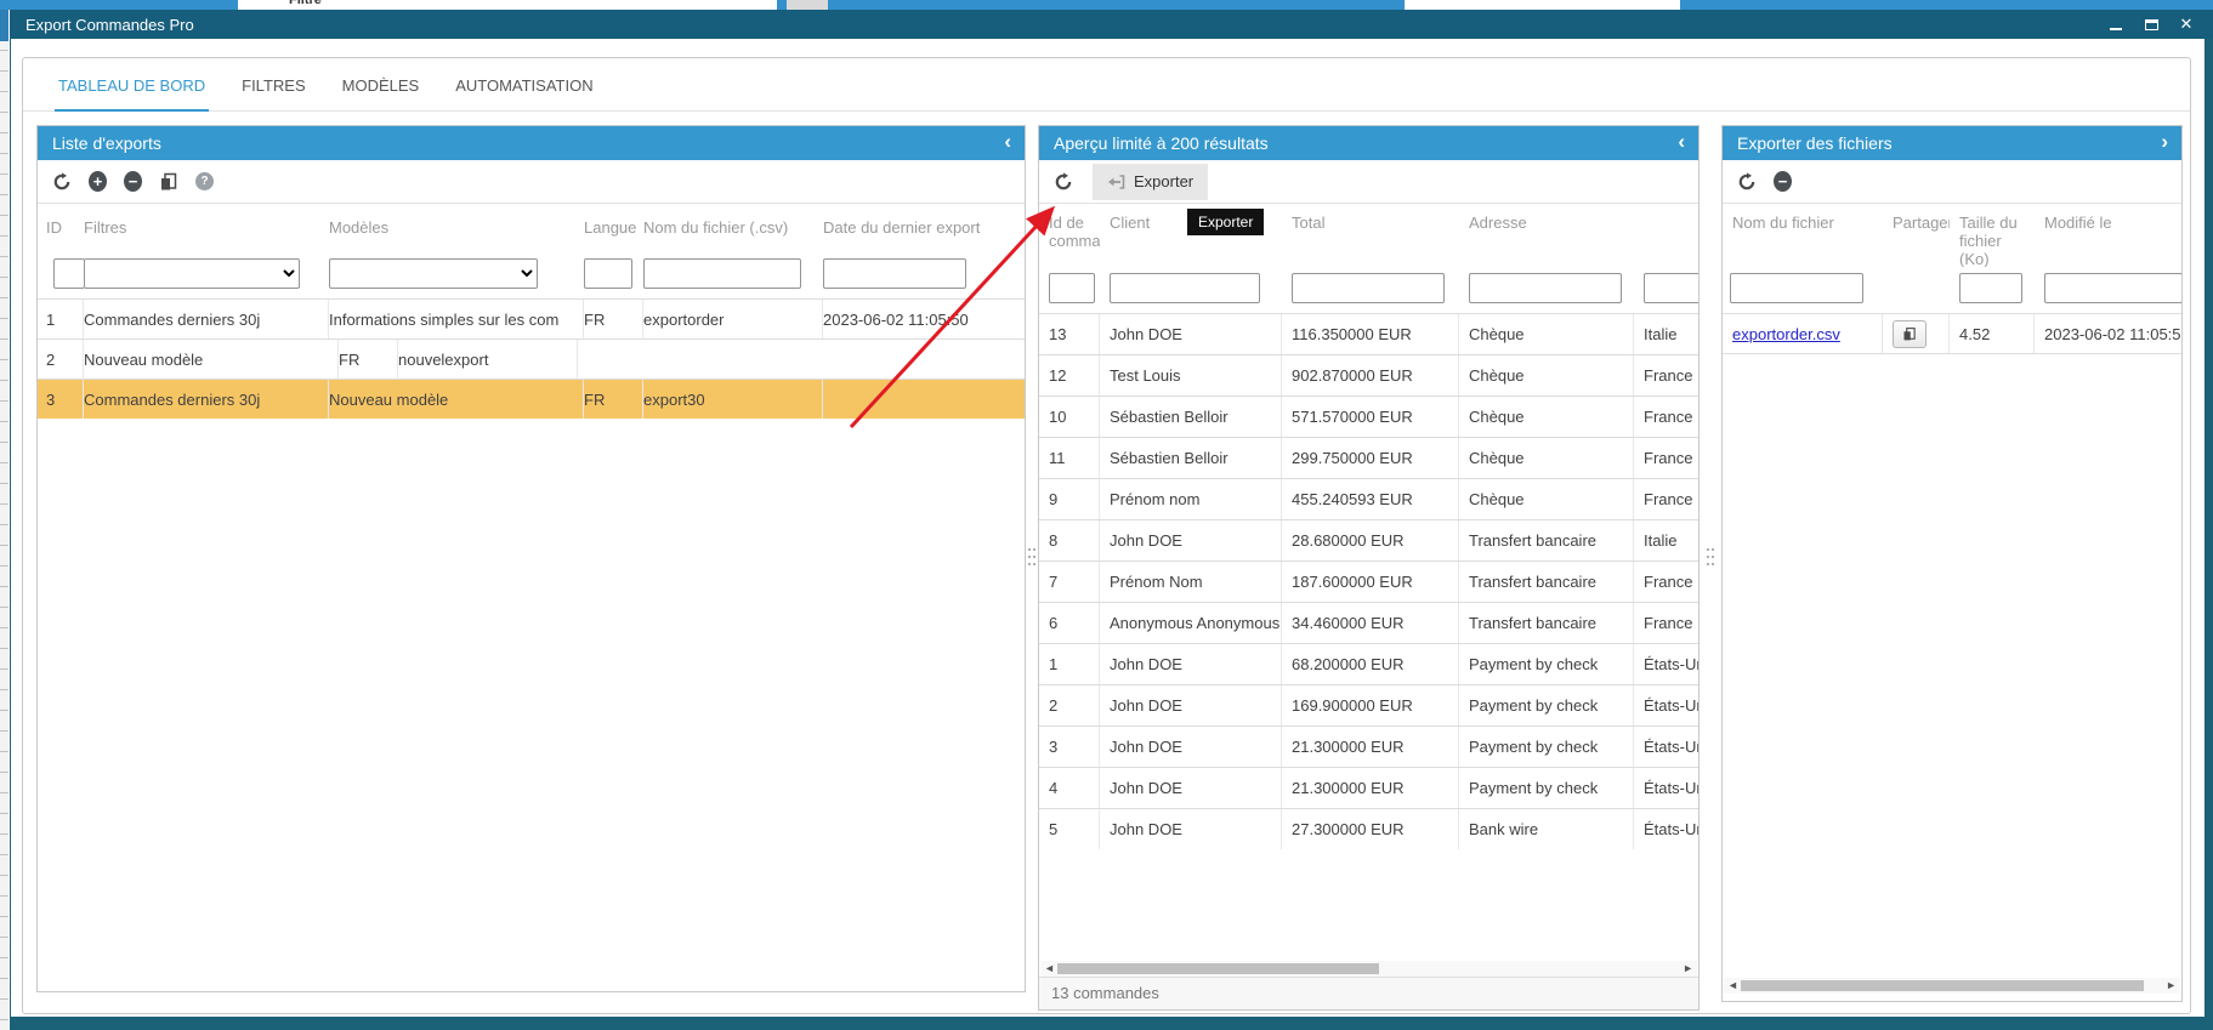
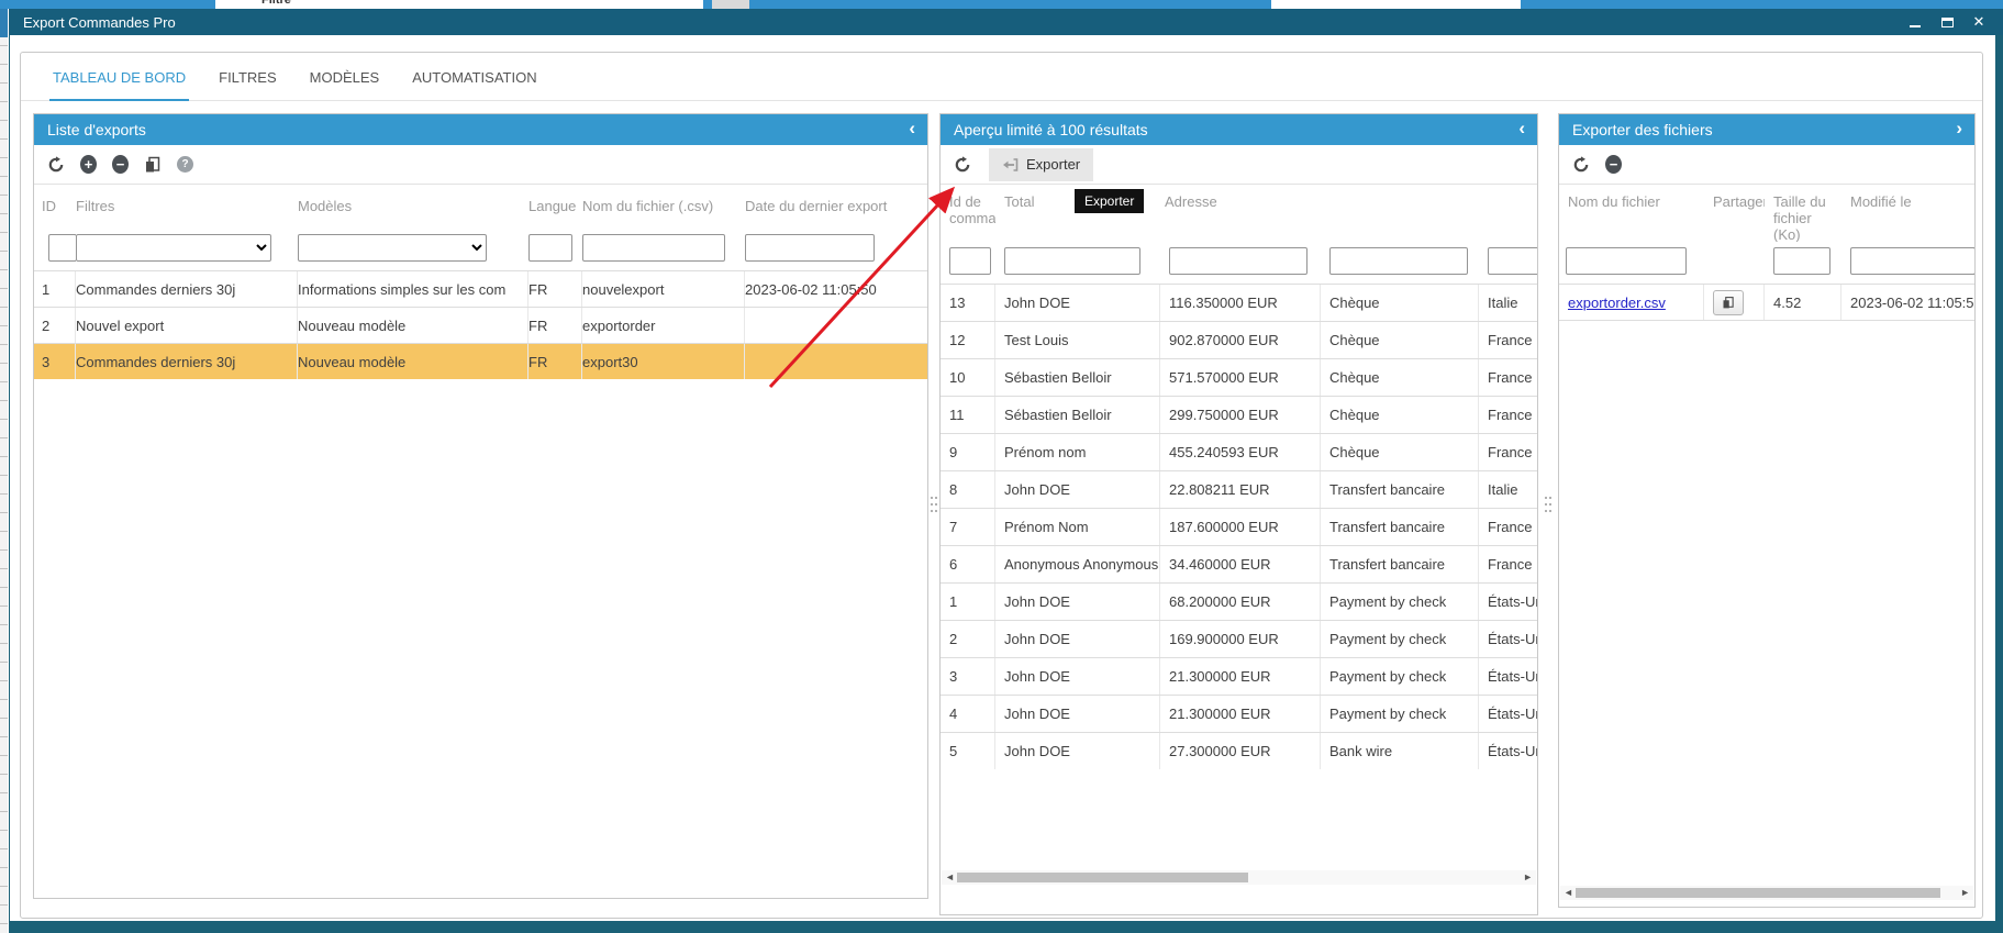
  Filtre
  Export Commandes Pro
  ✕
  TABLEAU DE BORD
  FILTRES
  MODÈLES
  AUTOMATISATION
  Liste d'exports
  ‹
  +
  −
  ?
  ID
  Filtres
  Modèles
  Langue
  Nom du fichier (.csv)
  Date du dernier export
  1
  Commandes derniers 30j
  Informations simples sur les com
  FR
- exportorder
+ nouvelexport
  2023-06-02 11:0550
  2
+ Nouvel export
  Nouveau modèle
  FR
- nouvelexport
+ exportorder
  3
  Commandes derniers 30j
  Nouveau modèle
  FR
  export30
- Aperçu limité à 200 résultats
+ Aperçu limité à 100 résultats
  ‹
  Exporter
  Exporter
  Id de comma
- Client
  Total
  Adresse
  13
  John DOE
  116.350000 EUR
  Chèque
  Italie
  12
  Test Louis
  902.870000 EUR
  Chèque
  France
  10
  Sébastien Belloir
  571.570000 EUR
  Chèque
  France
  11
  Sébastien Belloir
  299.750000 EUR
  Chèque
  France
  9
  Prénom nom
  455.240593 EUR
  Chèque
  France
  8
  John DOE
- 28.680000 EUR
+ 22.808211 EUR
  Transfert bancaire
  Italie
  7
  Prénom Nom
  187.600000 EUR
  Transfert bancaire
  France
  6
  Anonymous Anonymous
  34.460000 EUR
  Transfert bancaire
  France
  1
  John DOE
  68.200000 EUR
  Payment by check
  États-U
  2
  John DOE
  169.900000 EUR
  Payment by check
  États-U
  3
  John DOE
  21.300000 EUR
  Payment by check
  États-U
  4
  John DOE
  21.300000 EUR
  Payment by check
  États-U
  5
  John DOE
  27.300000 EUR
  Bank wire
  États-U
  ◄
  ►
- 13 commandes
  Exporter des fichiers
  ›
  −
  Nom du fichier
  Partage
  Taille du fichier (Ko)
  Modifié le
  exportorder.csv
  4.52
  2023-06-02 11:05:5
  ◄
  ►
